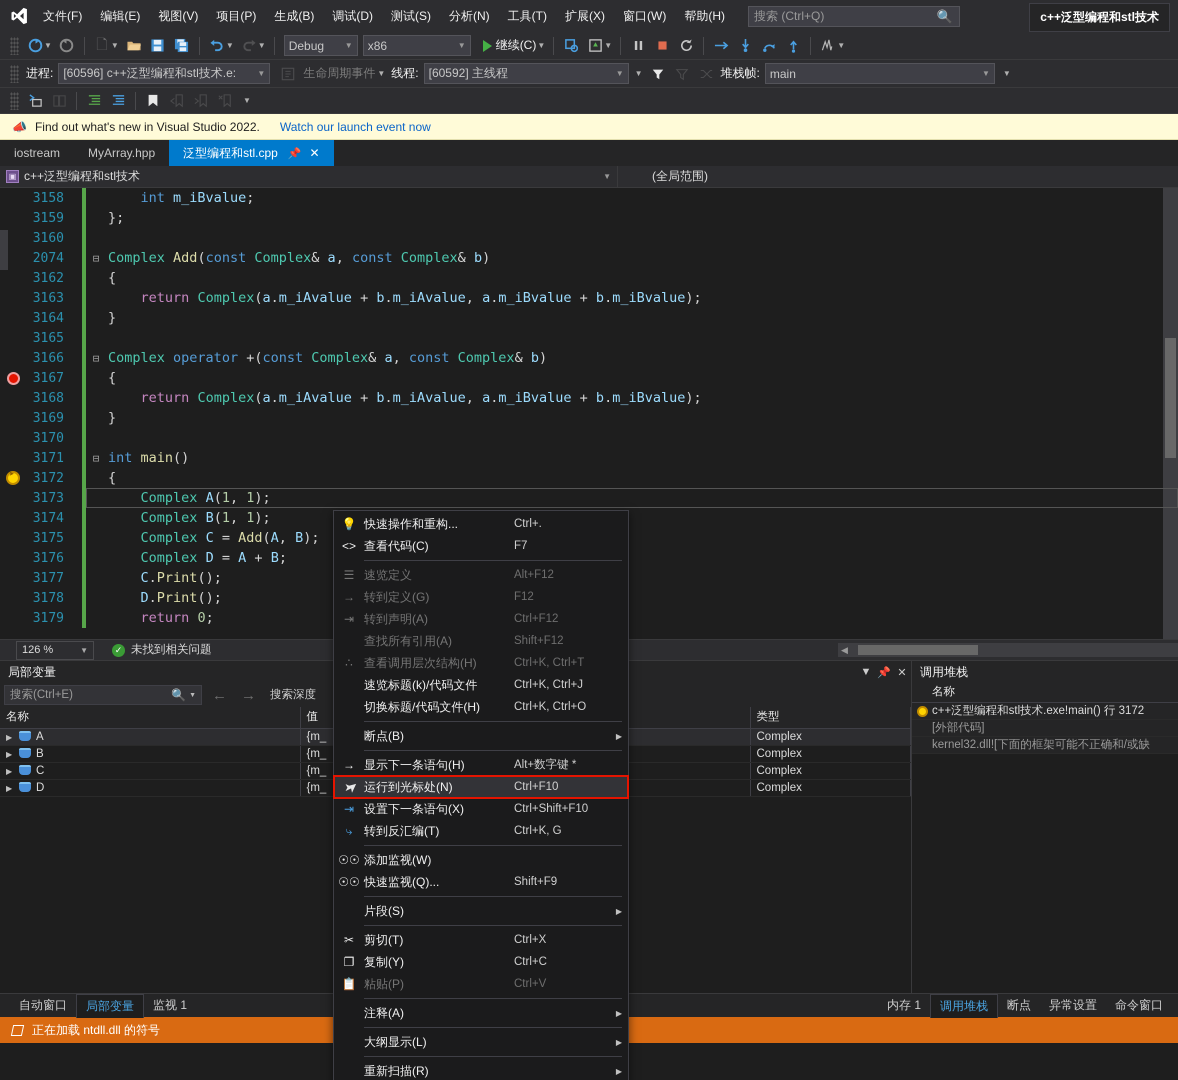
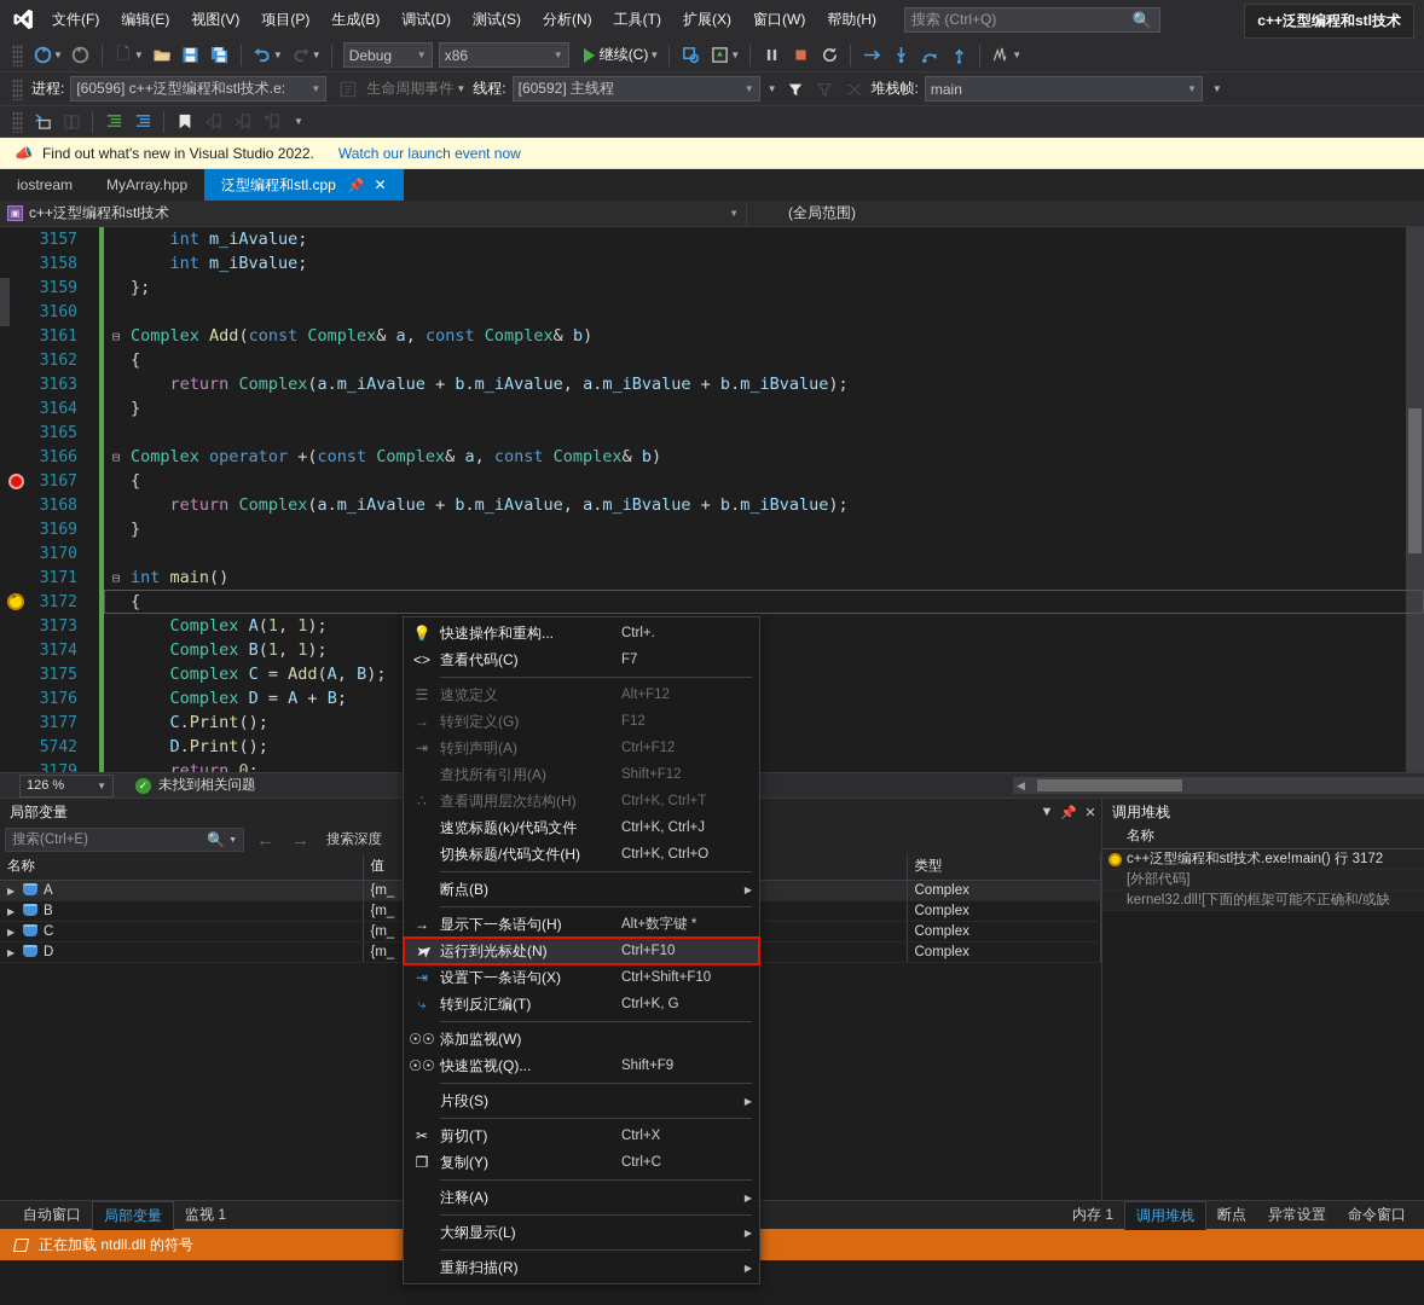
  文件(F)
  编辑(E)
  视图(V)
  项目(P)
  生成(B)
  调试(D)
  测试(S)
  分析(N)
  工具(T)
  扩展(X)
  窗口(W)
  帮助(H)
  搜索 (Ctrl+Q)
  🔍
  c++泛型编程和stl技术
  ▼
  🗋
  ▼
  ▼
  ▼
  Debug
  ▼
  x86
  ▼
  继续(C)
  ▼
  ▼
  ▼
  进程:
  [60596] c++泛型编程和stl技术.e:
  ▼
  生命周期事件
  ▼
  线程:
  [60592] 主线程
  ▼
  ▼
  堆栈帧:
  main
  ▼
  ▼
  ▼
  📣
  Find out what's new in Visual Studio 2022.
  Watch our launch event now
  iostream
  MyArray.hpp
  泛型编程和stl.cpp
  📌
  ✕
  ▣
  c++泛型编程和stl技术
  ▼
  (全局范围)
+ 3157
+ int m_iAvalue;
  3158
  int m_iBvalue;
  3159
  };
  3160
- 2074
+ 3161
  ⊟
  Complex Add(const Complex& a, const Complex& b)
  3162
  {
  3163
  return Complex(a.m_iAvalue + b.m_iAvalue, a.m_iBvalue + b.m_iBvalue);
  3164
  }
  3165
  3166
  ⊟
  Complex operator +(const Complex& a, const Complex& b)
  3167
  {
  3168
  return Complex(a.m_iAvalue + b.m_iAvalue, a.m_iBvalue + b.m_iBvalue);
  3169
  }
  3170
  3171
  ⊟
  int main()
  3172
  {
  3173
  Complex A(1, 1);
  3174
  Complex B(1, 1);
  3175
  Complex C = Add(A, B);
  3176
  Complex D = A + B;
  3177
  C.Print();
- 3178
+ 5742
  D.Print();
  3179
  return 0;
  126 %
  ▼
  ✓
  未找到相关问题
  ◀
  局部变量
  ▼
  📌
  ✕
  搜索(Ctrl+E)
  🔍
  ←
  →
  搜索深度
  名称	值	类型
  ▶ A	{m_	Complex
  ▶ B	{m_	Complex
  ▶ C	{m_	Complex
  ▶ D	{m_	Complex
  调用堆栈
  名称
  c++泛型编程和stl技术.exe!main() 行 3172
  [外部代码]
  kernel32.dll![下面的框架可能不正确和/或缺
  自动窗口
  局部变量
  监视 1
  内存 1
  调用堆栈
  断点
  异常设置
  命令窗口
  正在加载 ntdll.dll 的符号
  💡
  快速操作和重构...
  Ctrl+.
  <>
  查看代码(C)
  F7
  ☰
  速览定义
  Alt+F12
  →
  转到定义(G)
  F12
  ⇥
  转到声明(A)
  Ctrl+F12
  查找所有引用(A)
  Shift+F12
  ∴
  查看调用层次结构(H)
  Ctrl+K, Ctrl+T
  速览标题(k)/代码文件
  Ctrl+K, Ctrl+J
  切换标题/代码文件(H)
  Ctrl+K, Ctrl+O
  断点(B)
  ▶
  →
  显示下一条语句(H)
  Alt+数字键 *
  ➤
  运行到光标处(N)
  Ctrl+F10
  ⇥
  设置下一条语句(X)
  Ctrl+Shift+F10
  ⤷
  转到反汇编(T)
  Ctrl+K, G
  ☉☉
  添加监视(W)
  ☉☉
  快速监视(Q)...
  Shift+F9
  片段(S)
  ▶
  ✂
  剪切(T)
  Ctrl+X
  ❐
  复制(Y)
  Ctrl+C
- 📋
- 粘贴(P)
- Ctrl+V
  注释(A)
  ▶
  大纲显示(L)
  ▶
  重新扫描(R)
  ▶
